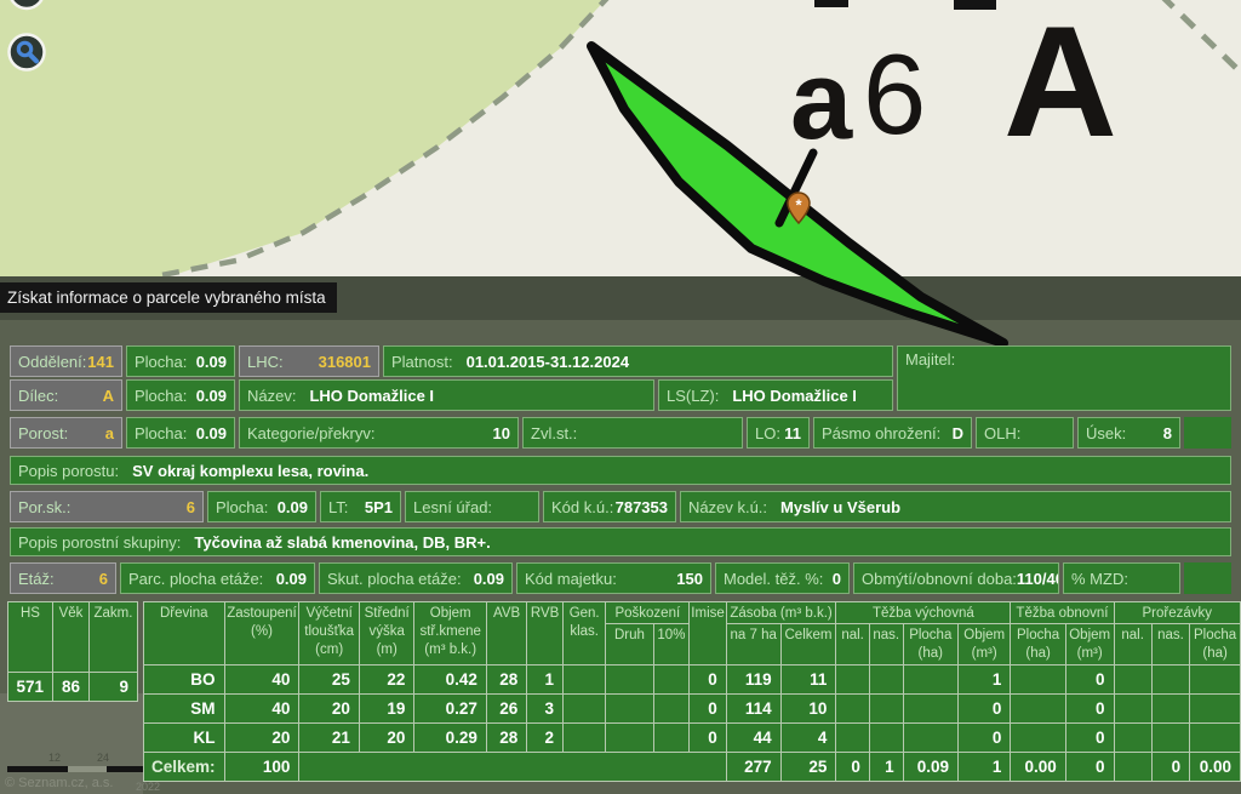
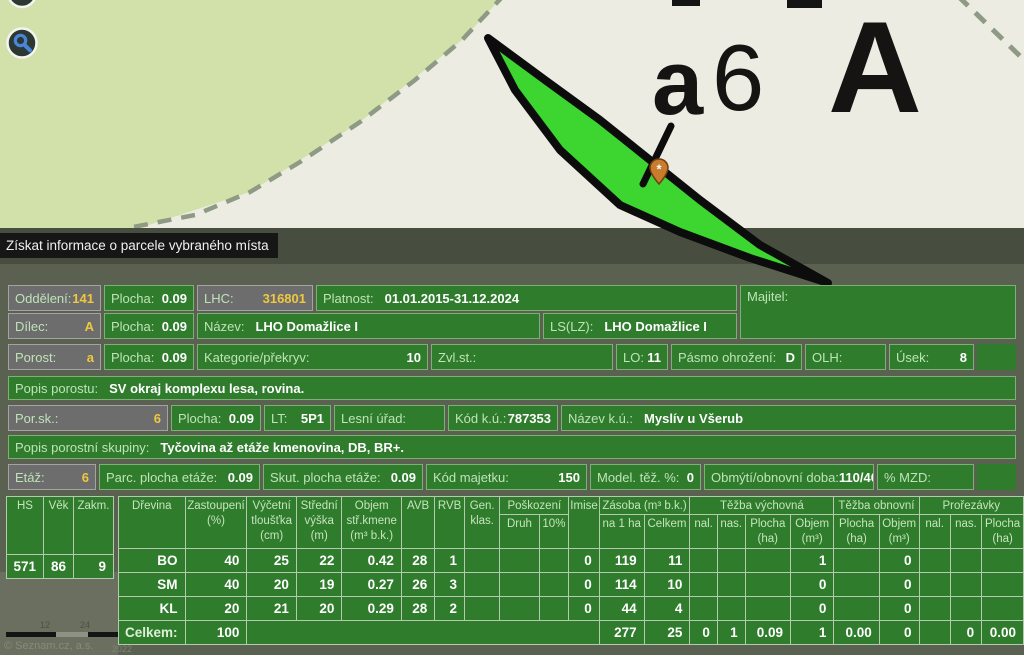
  *
  a
  6
  A
  Seznam.cz, a.s.
  2022
  12
  24
  Získat informace o parcele vybraného místa
  Oddělení:
  141
  Plocha:
  0.09
  LHC:
  316801
  Platnost:
  01.01.2015-31.12.2024
  Majitel:
  Dílec:
  A
  Plocha:
  0.09
  Název:
  LHO Domažlice I
  LS(LZ):
  LHO Domažlice I
  Porost:
  a
  Plocha:
  0.09
  Kategorie/překryv:
  10
  Zvl.st.:
  LO:
  11
  Pásmo ohrožení:
  D
  OLH:
  Úsek:
  8
  Popis porostu:
  SV okraj komplexu lesa, rovina.
  Por.sk.:
  6
  Plocha:
  0.09
  LT:
  5P1
  Lesní úřad:
  Kód k.ú.:
  787353
  Název k.ú.:
  Myslív u Všerub
  Popis porostní skupiny:
- Tyčovina až slabá kmenovina, DB, BR+.
+ Tyčovina až etáže kmenovina, DB, BR+.
  Etáž:
  6
  Parc. plocha etáže:
  0.09
  Skut. plocha etáže:
  0.09
  Kód majetku:
  150
  Model. těž. %:
  0
  Obmýtí/obnovní doba:
  110/4
  % MZD:
  HS	Věk	Zakm.
  571	86	9
  Dřevina	Zastoupení (%)	Výčetní tloušťka (cm)	Střední výška (m)	Objem stř.kmene (m³ b.k.)	AVB	RVB	Gen. klas.	Poškození	Imise	Zásoba (m³ b.k.)	Těžba výchovná	Těžba obnovní	Prořezávky
- Druh	10%	na 7 ha	Celkem	nal.	nas.	Plocha (ha)	Objem (m³)	Plocha (ha)	Objem (m³)	nal.	nas.	Plocha (ha)
+ Druh	10%	na 1 ha	Celkem	nal.	nas.	Plocha (ha)	Objem (m³)	Plocha (ha)	Objem (m³)	nal.	nas.	Plocha (ha)
  BO	40	25	22	0.42	28	1				0	119	11				1		0
  SM	40	20	19	0.27	26	3				0	114	10				0		0
  KL	20	21	20	0.29	28	2				0	44	4				0		0
  Celkem:	100		277	25	0	1	0.09	1	0.00	0		0	0.00
